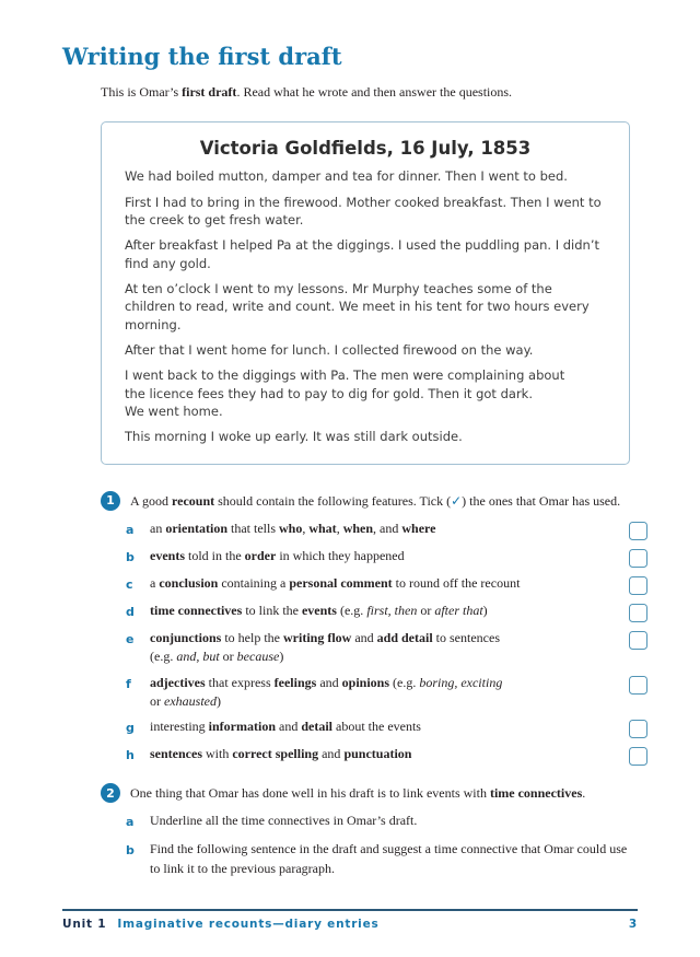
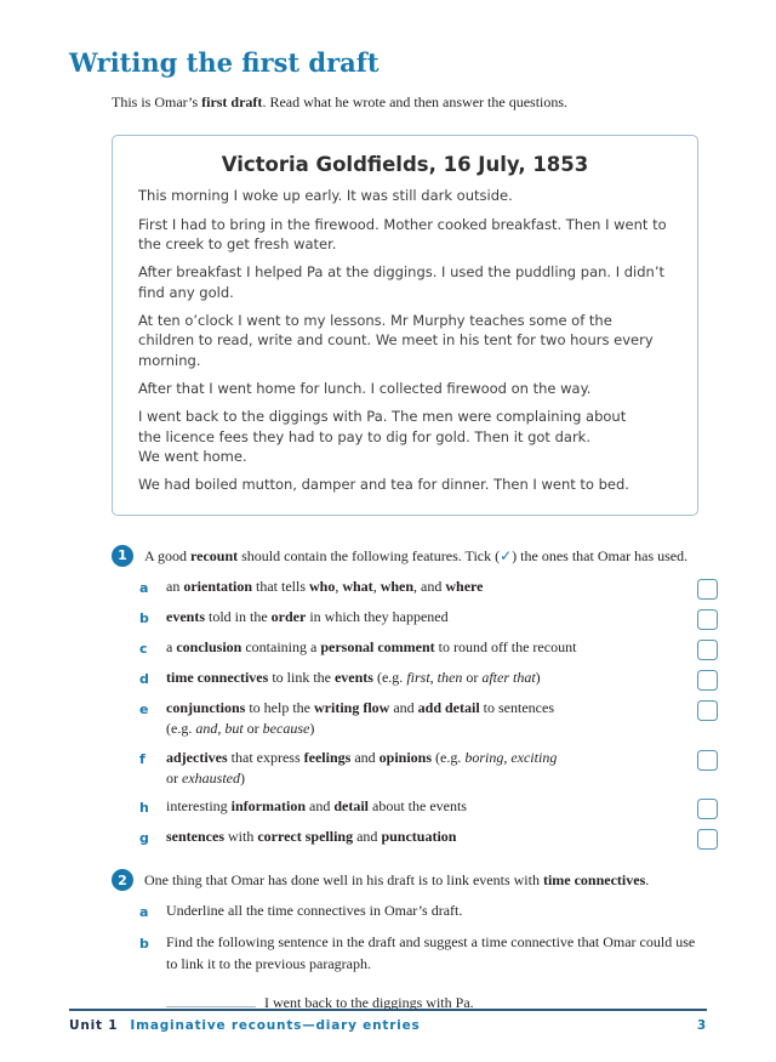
  Writing the first draft
  This is Omar’s first draft. Read what he wrote and then answer the questions.
  Victoria Goldfields, 16 July, 1853
- We had boiled mutton, damper and tea for dinner. Then I went to bed.
+ This morning I woke up early. It was still dark outside.
  First I had to bring in the firewood. Mother cooked breakfast. Then I went to the creek to get fresh water.
  After breakfast I helped Pa at the diggings. I used the puddling pan. I didn’t find any gold.
  At ten o’clock I went to my lessons. Mr Murphy teaches some of the children to read, write and count. We meet in his tent for two hours every morning.
  After that I went home for lunch. I collected firewood on the way.
  I went back to the diggings with Pa. The men were complaining about
  the licence fees they had to pay to dig for gold. Then it got dark.
  We went home.
- This morning I woke up early. It was still dark outside.
+ We had boiled mutton, damper and tea for dinner. Then I went to bed.
  1
  A good recount should contain the following features. Tick (✓) the ones that Omar has used.
  a
  an orientation that tells who, what, when, and where
  b
  events told in the order in which they happened
  c
  a conclusion containing a personal comment to round off the recount
  d
  time connectives to link the events (e.g. first, then or after that)
  e
  conjunctions to help the writing flow and add detail to sentences
  (e.g. and, but or because)
  f
  adjectives that express feelings and opinions (e.g. boring, exciting
  or exhausted)
- g
+ h
  interesting information and detail about the events
- h
+ g
  sentences with correct spelling and punctuation
  2
  One thing that Omar has done well in his draft is to link events with time connectives.
  a
  Underline all the time connectives in Omar’s draft.
  b
  Find the following sentence in the draft and suggest a time connective that Omar could use to link it to the previous paragraph.
+ I went back to the diggings with Pa.
  Unit 1
  Imaginative recounts—diary entries
  3
